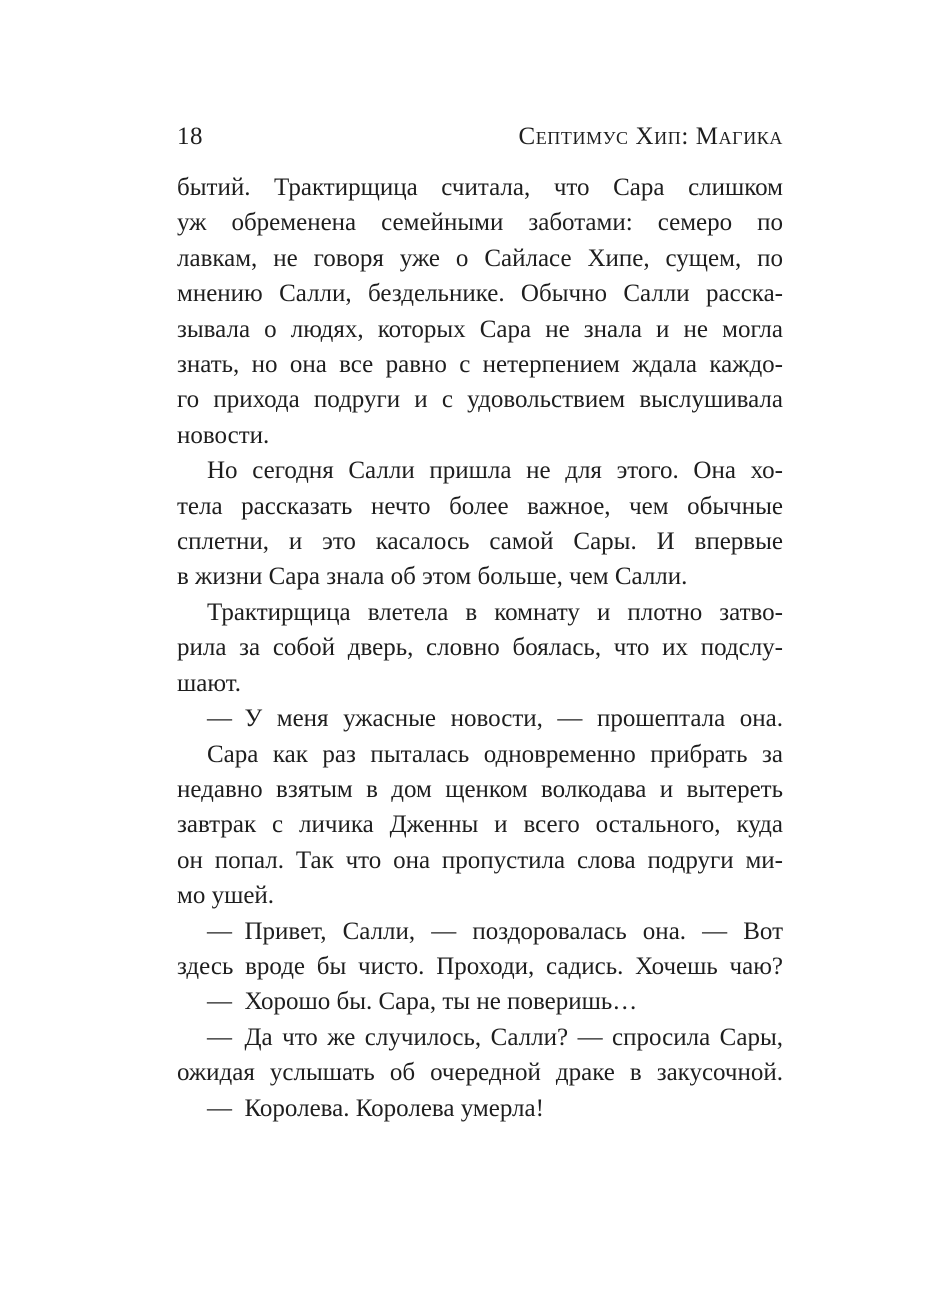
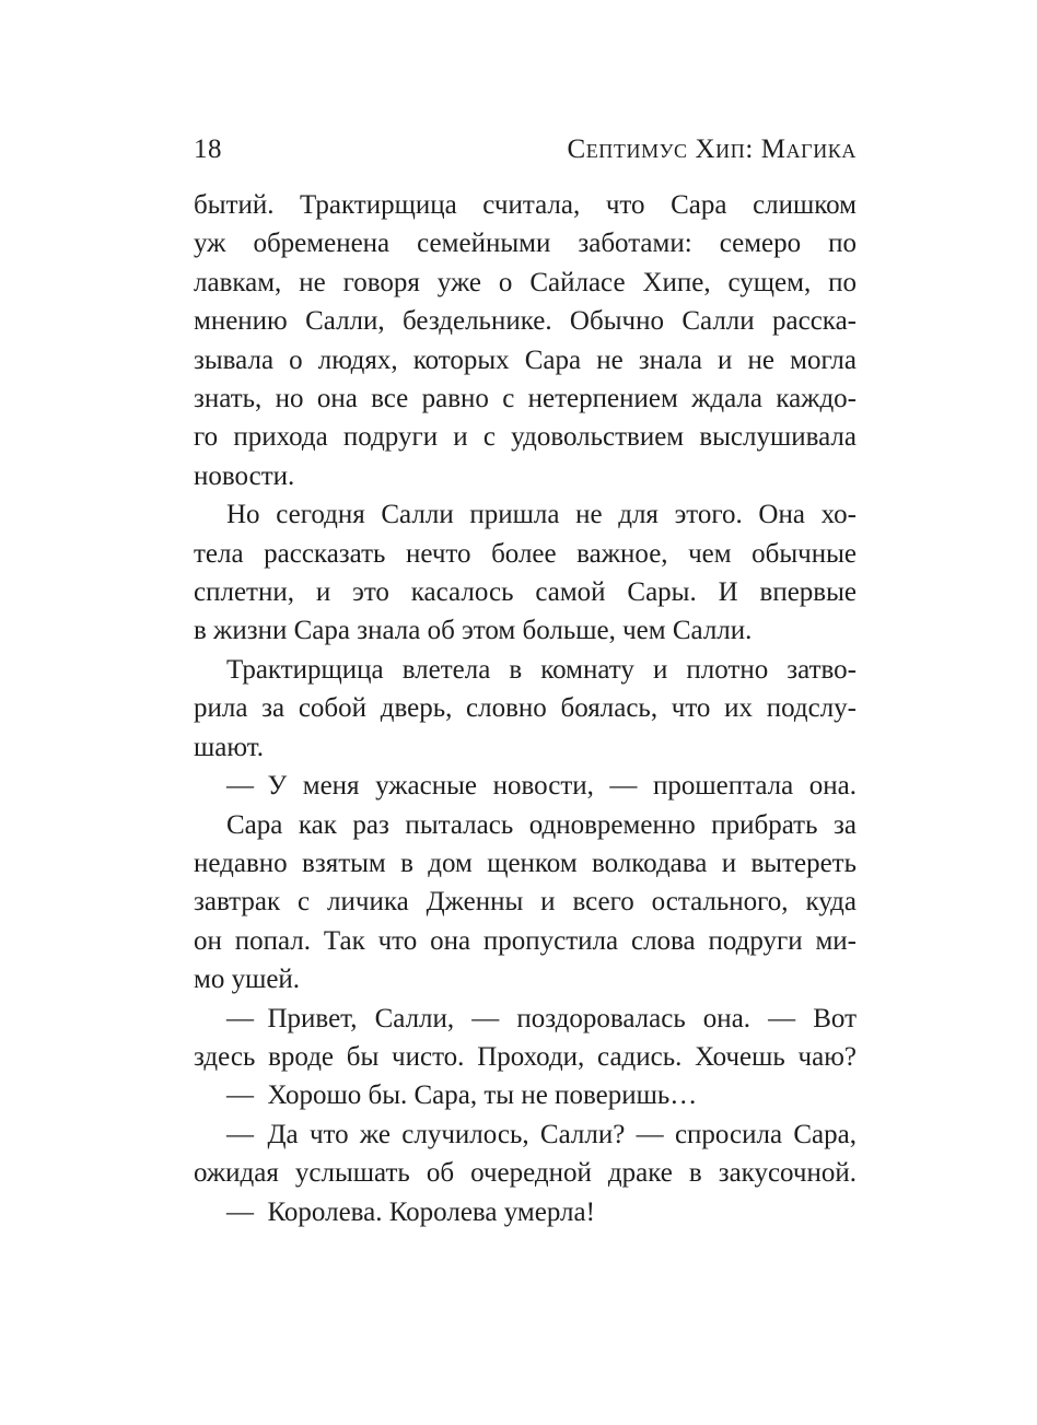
  18
  Септимус Хип: Магика
  бытий. Трактирщица считала, что Сара слишком
  уж обременена семейными заботами: семеро по
  лавкам, не говоря уже о Сайласе Хипе, сущем, по
  мнению Салли, бездельнике. Обычно Салли расска-
  зывала о людях, которых Сара не знала и не могла
  знать, но она все равно с нетерпением ждала каждо-
  го прихода подруги и с удовольствием выслушивала
  новости.
  Но сегодня Салли пришла не для этого. Она хо-
  тела рассказать нечто более важное, чем обычные
  сплетни, и это касалось самой Сары. И впервые
  в жизни Сара знала об этом больше, чем Салли.
  Трактирщица влетела в комнату и плотно затво-
  рила за собой дверь, словно боялась, что их подслу-
  шают.
  — У меня ужасные новости, — прошептала она.
  Сара как раз пыталась одновременно прибрать за
  недавно взятым в дом щенком волкодава и вытереть
  завтрак с личика Дженны и всего остального, куда
  он попал. Так что она пропустила слова подруги ми-
  мо ушей.
  — Привет, Салли, — поздоровалась она. — Вот
  здесь вроде бы чисто. Проходи, садись. Хочешь чаю?
  — Хорошо бы. Сара, ты не поверишь…
- — Да что же случилось, Салли? — спросила Сары,
+ — Да что же случилось, Салли? — спросила Сара,
  ожидая услышать об очередной драке в закусочной.
  — Королева. Королева умерла!
